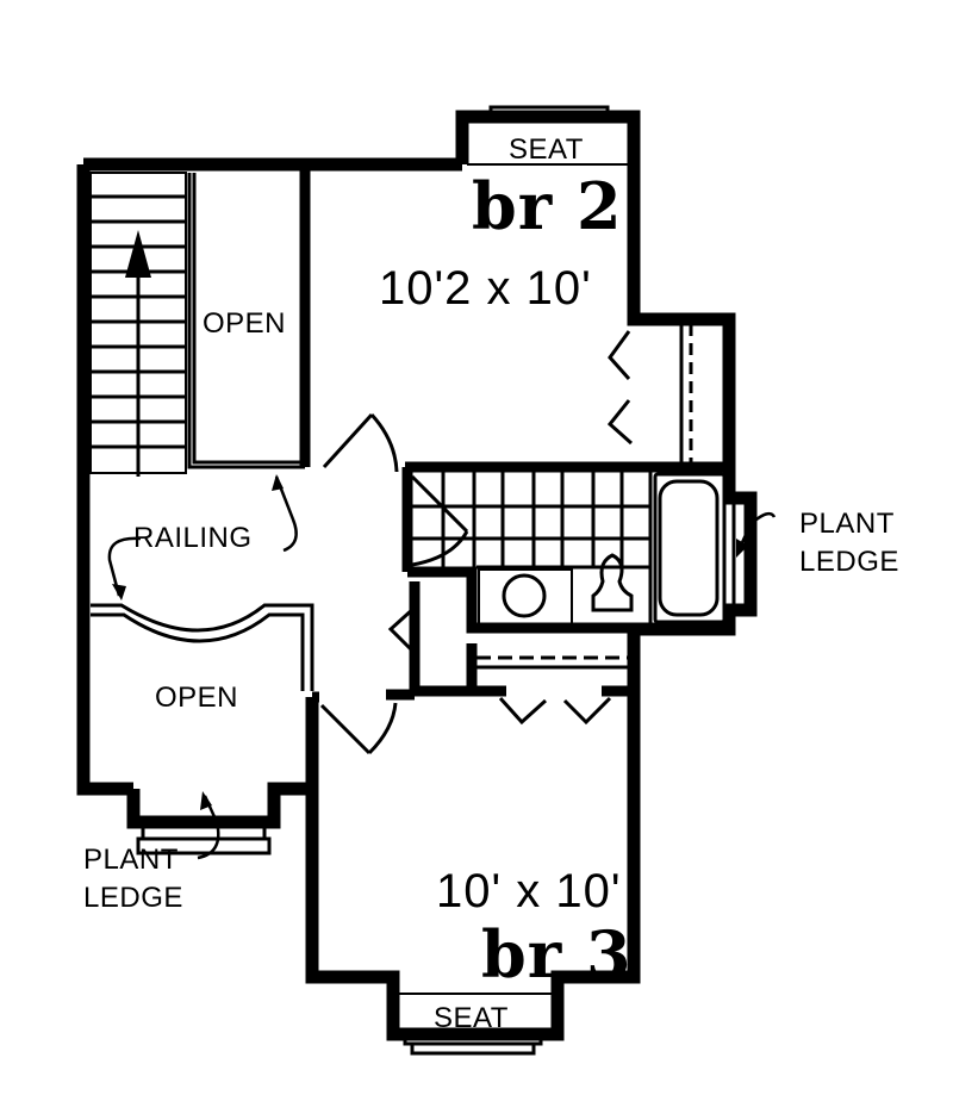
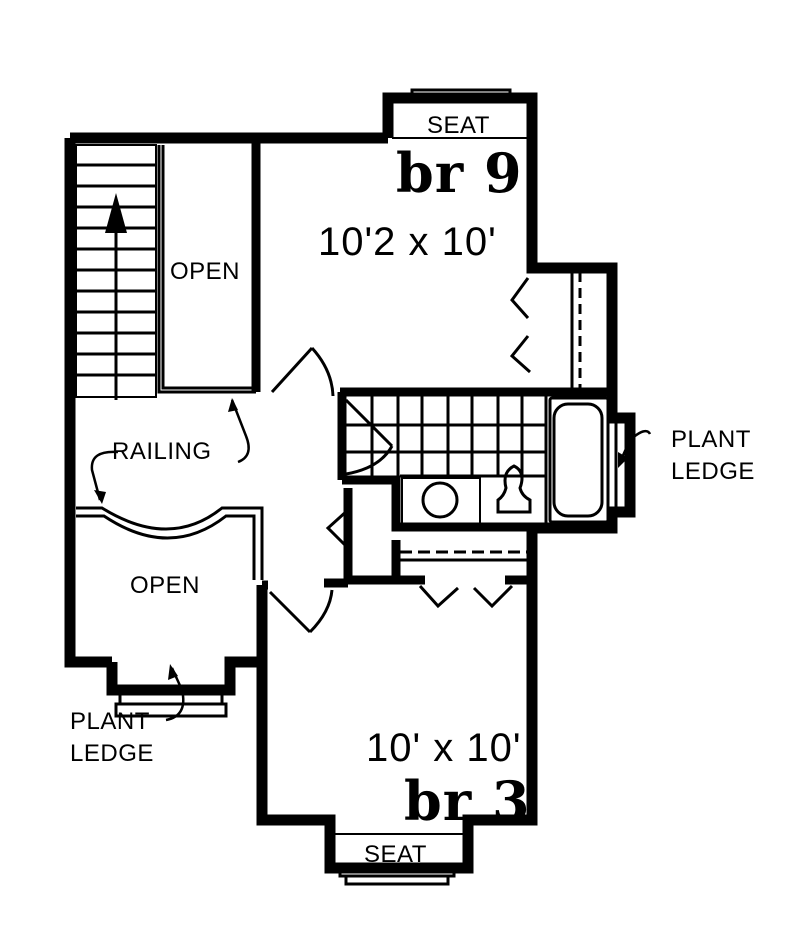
  SEAT
- br 2
+ br 9
  10'2 x 10'
  OPEN
  RAILING
  OPEN
  PLANT
  LEDGE
  PLANT
  LEDGE
  10' x 10'
  br 3
  SEAT
